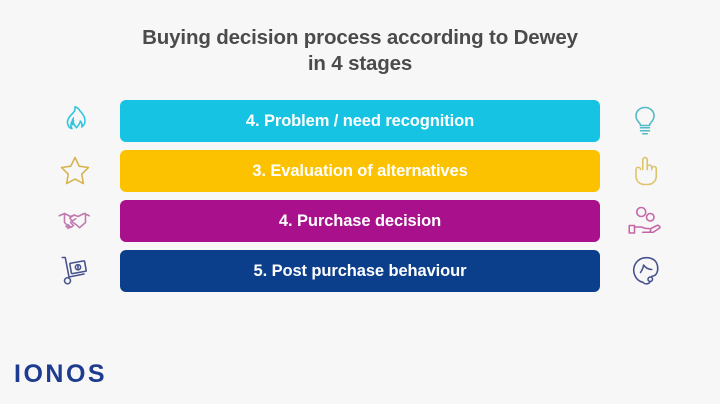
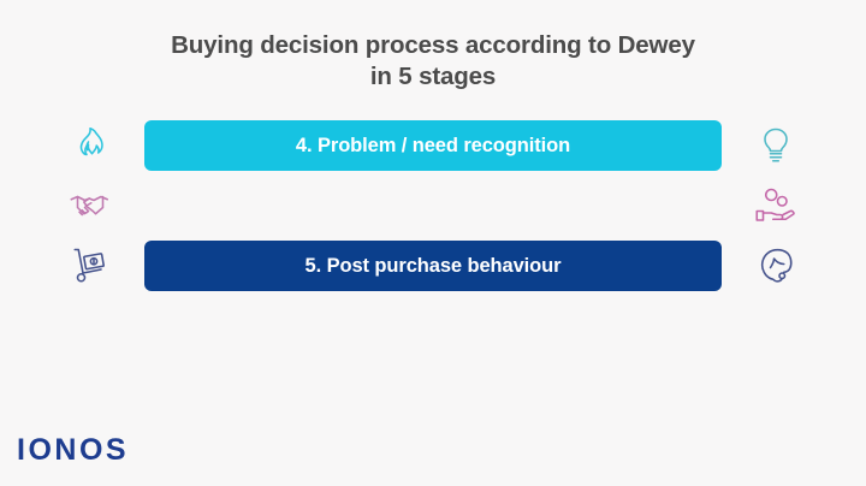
  Buying decision process according to Dewey
- in 4 stages
+ in 5 stages
  4. Problem / need recognition
- 3. Evaluation of alternatives
- 4. Purchase decision
  5. Post purchase behaviour
  IONOS
